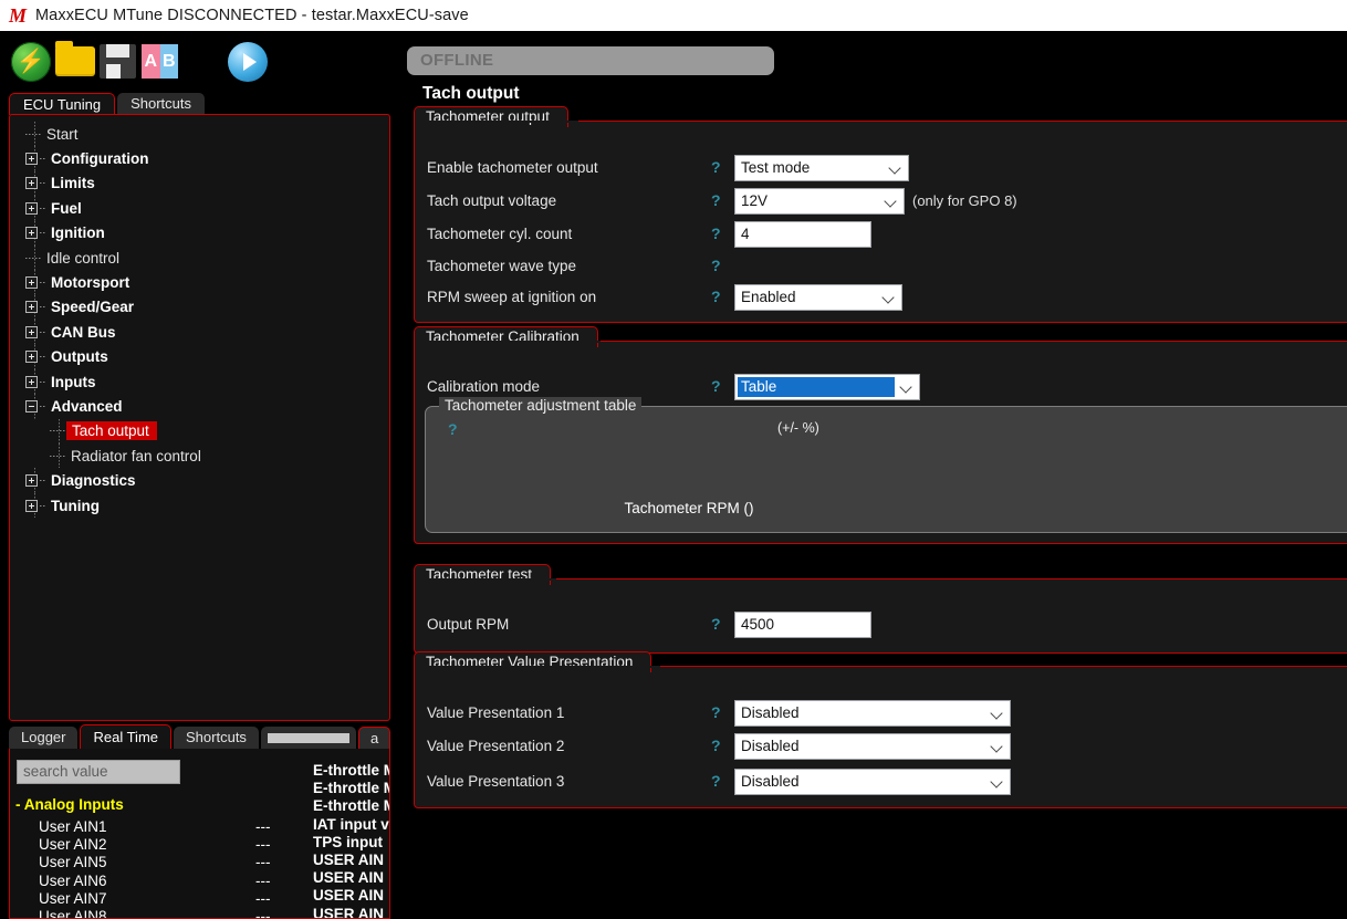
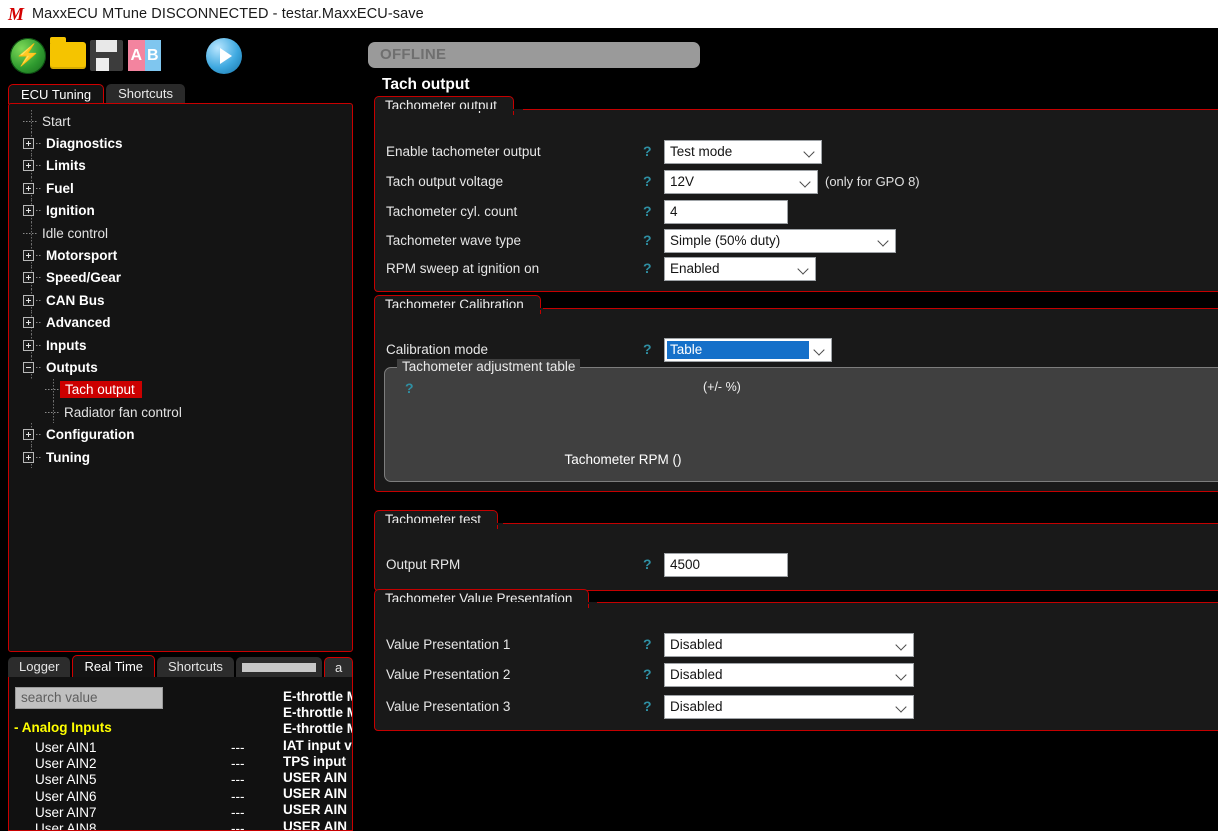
  M
  MaxxECU MTune DISCONNECTED - testar.MaxxECU-save
  A
  B
  OFFLINE
  Tach output
  ECU Tuning
  Shortcuts
  Start
- Configuration
+ Diagnostics
  Limits
  Fuel
  Ignition
  Idle control
  Motorsport
  Speed/Gear
  CAN Bus
- Outputs
+ Advanced
  Inputs
- Advanced
+ Outputs
  Tach output
  Radiator fan control
- Diagnostics
+ Configuration
  Tuning
  Logger
  Real Time
  Shortcuts
  a
  search value
  - Analog Inputs
  User AIN1
  ---
  User AIN2
  ---
  User AIN5
  ---
  User AIN6
  ---
  User AIN7
  ---
  User AIN8
  ---
  E-throttle
  E-throttle
  E-throttle
  IAT input v
  TPS input
  USER AIN
  USER AIN
  USER AIN
  USER AIN
  Tachometer output
  Enable tachometer output
  ?
  Test mode
  Tach output voltage
  ?
  12V
  (only for GPO 8)
  Tachometer cyl. count
  ?
  4
  Tachometer wave type
  ?
+ Simple (50% duty)
  RPM sweep at ignition on
  ?
  Enabled
  Tachometer Calibration
  Calibration mode
  ?
  Table
  Tachometer adjustment table
  ?
  (+/- %)
  Tachometer RPM ()
  Tachometer test
  Output RPM
  ?
  4500
  Tachometer Value Presentation
  Value Presentation 1
  ?
  Disabled
  Value Presentation 2
  ?
  Disabled
  Value Presentation 3
  ?
  Disabled
